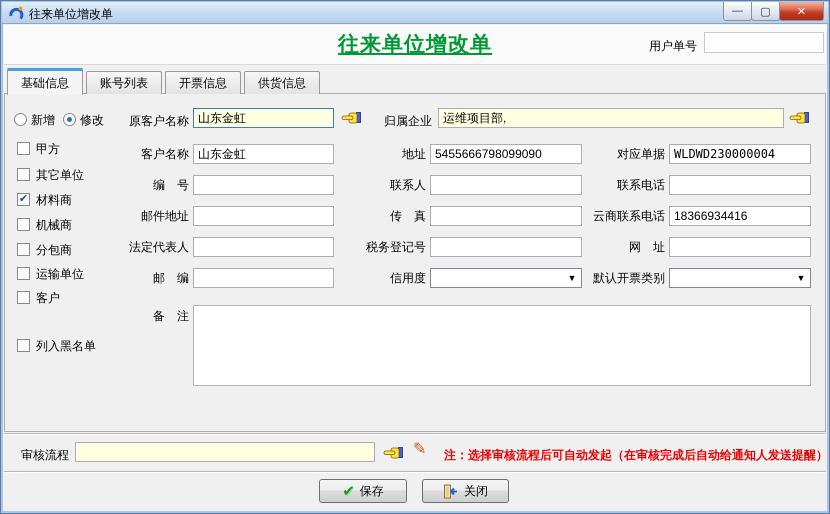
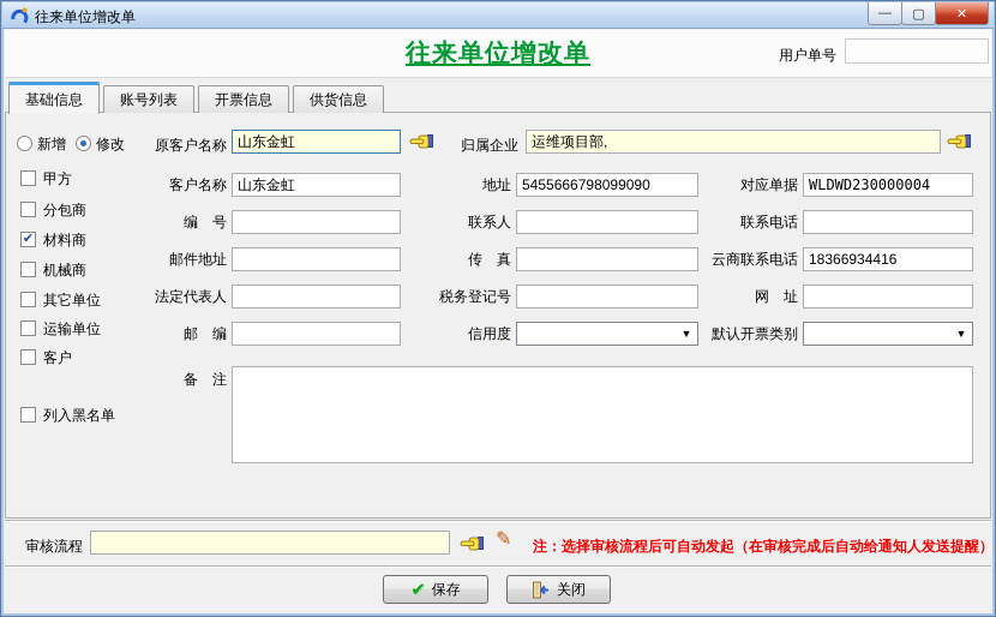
  往来单位增改单
  —
  ▢
  ✕
  往来单位增改单
  用户单号
  基础信息
  账号列表
  开票信息
  供货信息
  新增
  修改
  原客户名称
  山东金虹
  归属企业
  运维项目部,
  甲方
- 其它单位
+ 分包商
  ✔
  材料商
  机械商
- 分包商
+ 其它单位
  运输单位
  客户
  列入黑名单
  客户名称
  山东金虹
  编 号
  邮件地址
  法定代表人
  邮 编
  地址
  5455666798099090
  联系人
  传 真
  税务登记号
  信用度
  ▼
  对应单据
  WLDWD230000004
  联系电话
  云商联系电话
  18366934416
  网 址
  默认开票类别
  ▼
  备 注
  审核流程
  ✎
  注：选择审核流程后可自动发起（在审核完成后自动给通知人发送提醒）
  ✔
  保存
  关闭
